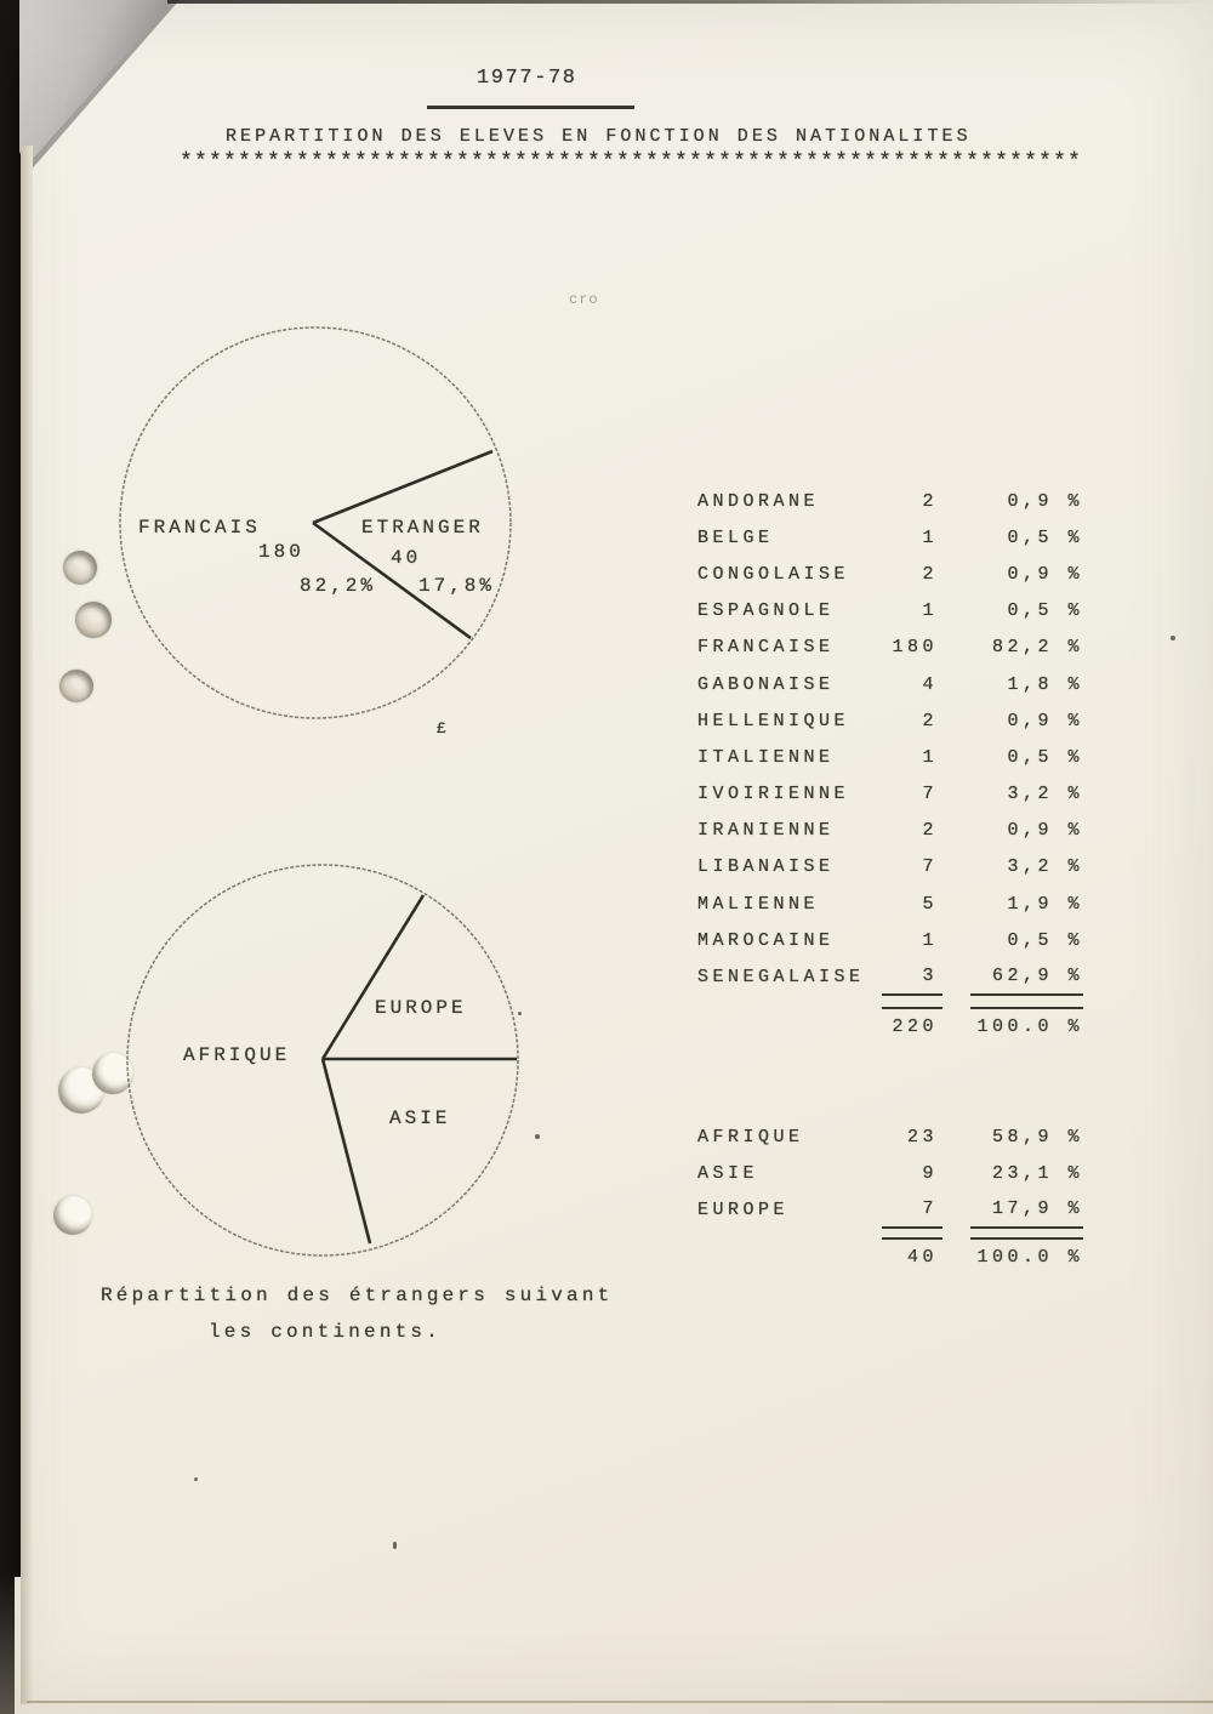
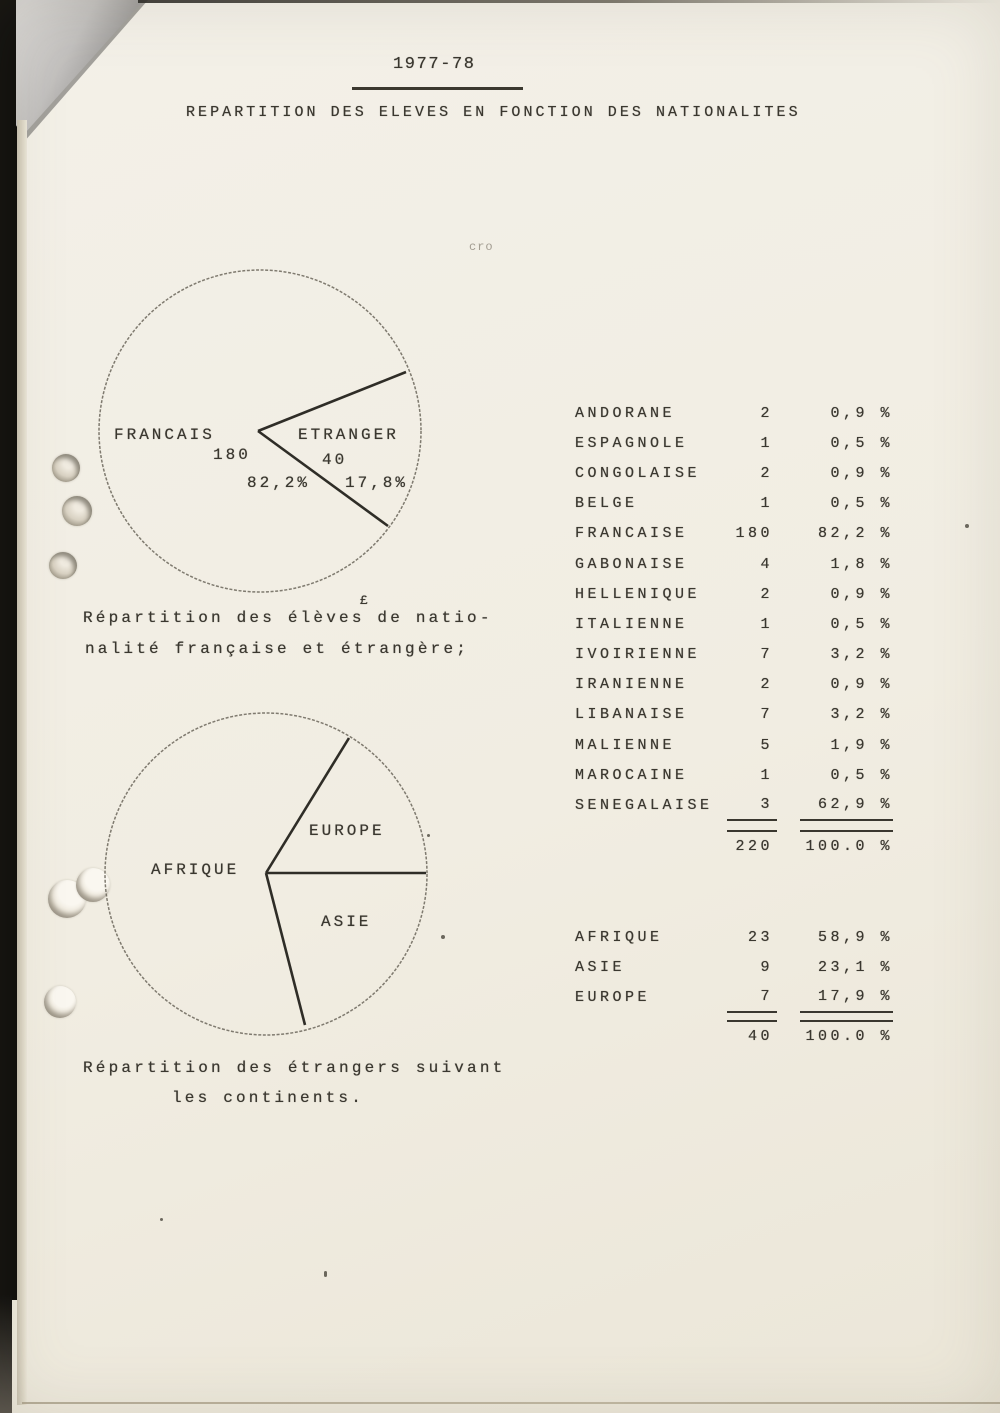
  1977-78
  REPARTITION DES ELEVES EN FONCTION DES NATIONALITES
- **************************************************************
  cro
  FRANCAIS
  180
  ETRANGER
  40
  82,2%
  17,8%
  £
+ Répartition des élèves de natio-
+ nalité française et étrangère;
  AFRIQUE
  EUROPE
  ASIE
  Répartition des étrangers suivant
  les continents.
  ANDORANE
  2
  0,9 %
- BELGE
+ ESPAGNOLE
  1
  0,5 %
  CONGOLAISE
  2
  0,9 %
- ESPAGNOLE
+ BELGE
  1
  0,5 %
  FRANCAISE
  180
  82,2 %
  GABONAISE
  4
  1,8 %
  HELLENIQUE
  2
  0,9 %
  ITALIENNE
  1
  0,5 %
  IVOIRIENNE
  7
  3,2 %
  IRANIENNE
  2
  0,9 %
  LIBANAISE
  7
  3,2 %
  MALIENNE
  5
  1,9 %
  MAROCAINE
  1
  0,5 %
  SENEGALAISE
  3
  62,9 %
  220
  100.0 %
  AFRIQUE
  23
  58,9 %
  ASIE
  9
  23,1 %
  EUROPE
  7
  17,9 %
  40
  100.0 %
